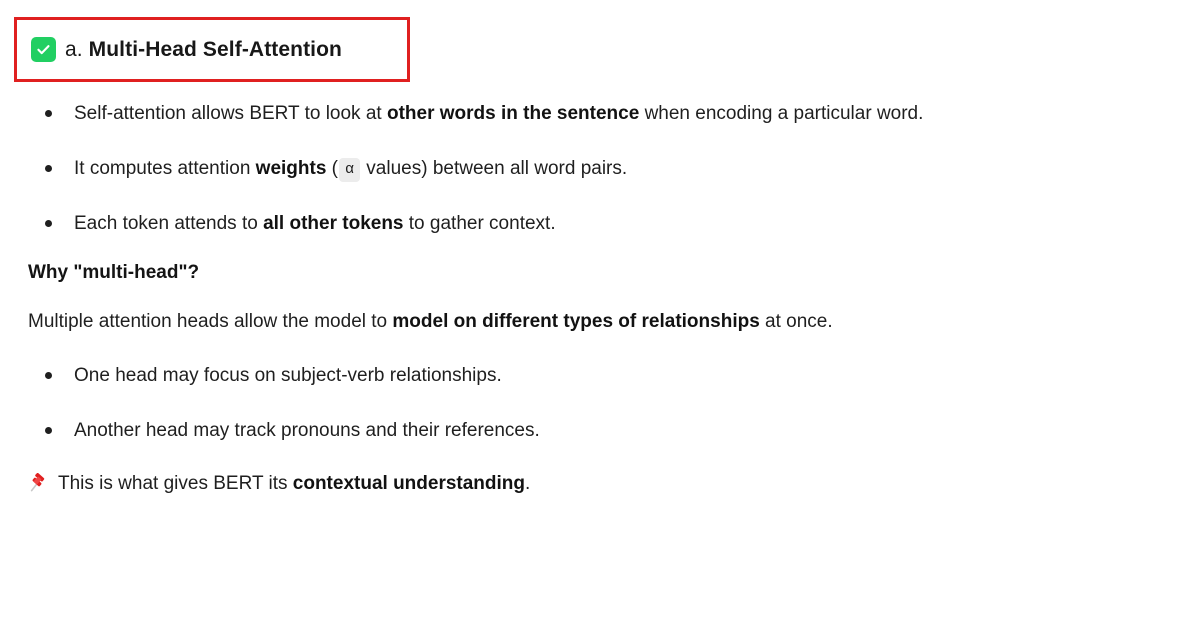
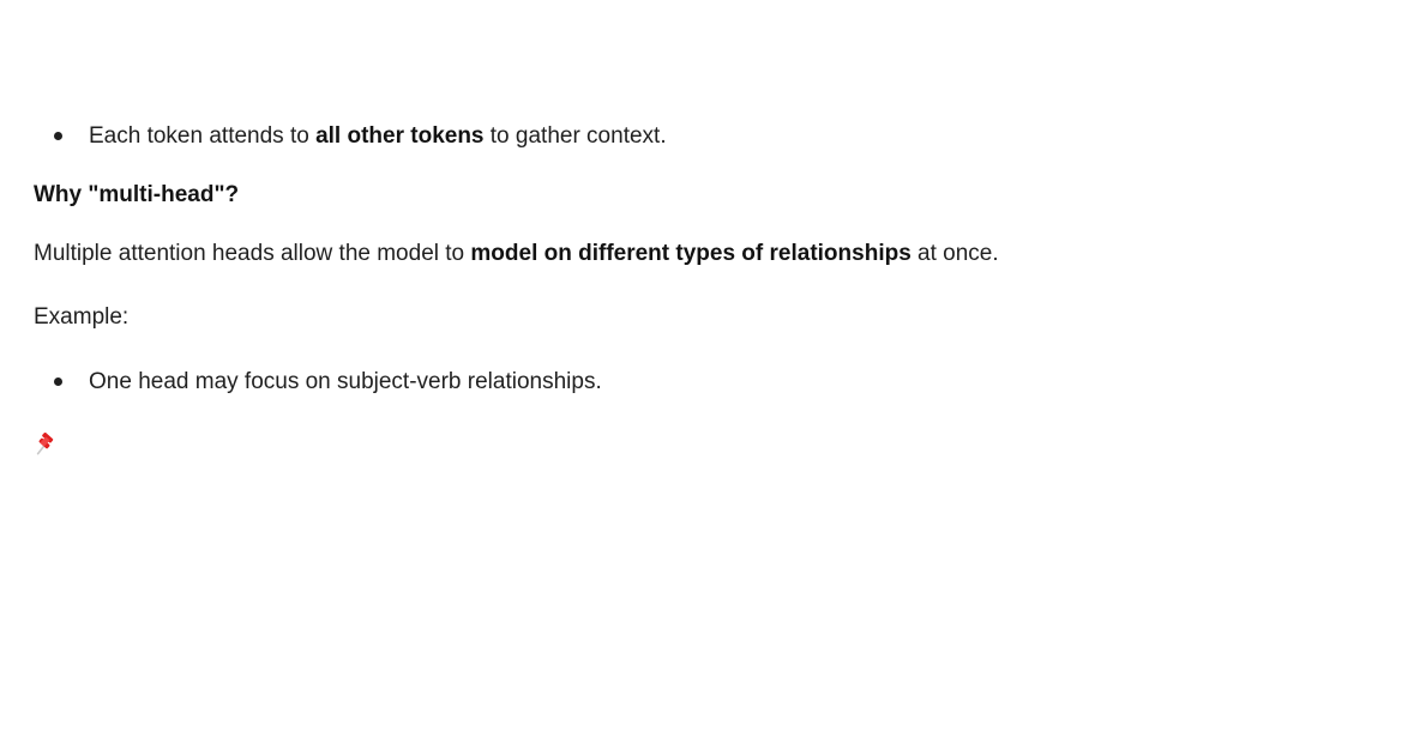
- a. Multi-Head Self-Attention
- Self-attention allows BERT to look at other words in the sentence when encoding a particular word.
- It computes attention weights ( α values) between all word pairs.
  Each token attends to all other tokens to gather context.
  Why "multi-head"?
  Multiple attention heads allow the model to model on different types of relationships at once.
+ Example:
  One head may focus on subject-verb relationships.
- Another head may track pronouns and their references.
- This is what gives BERT its contextual understanding.
